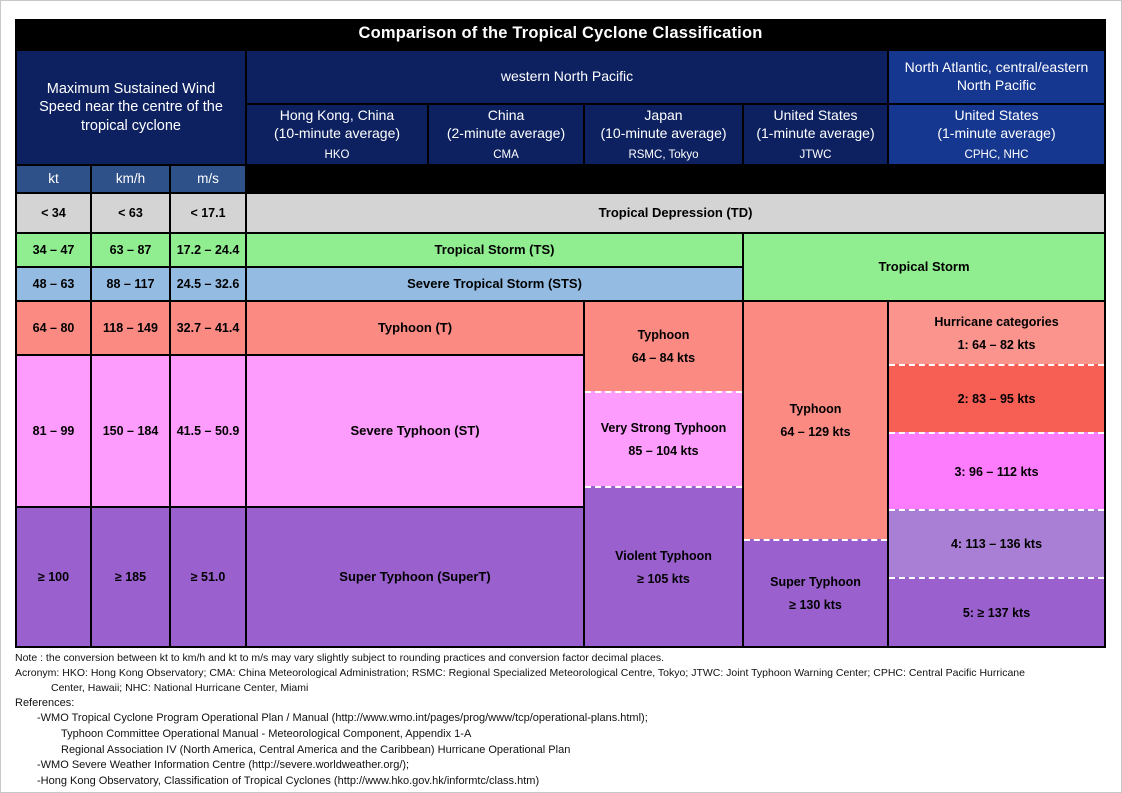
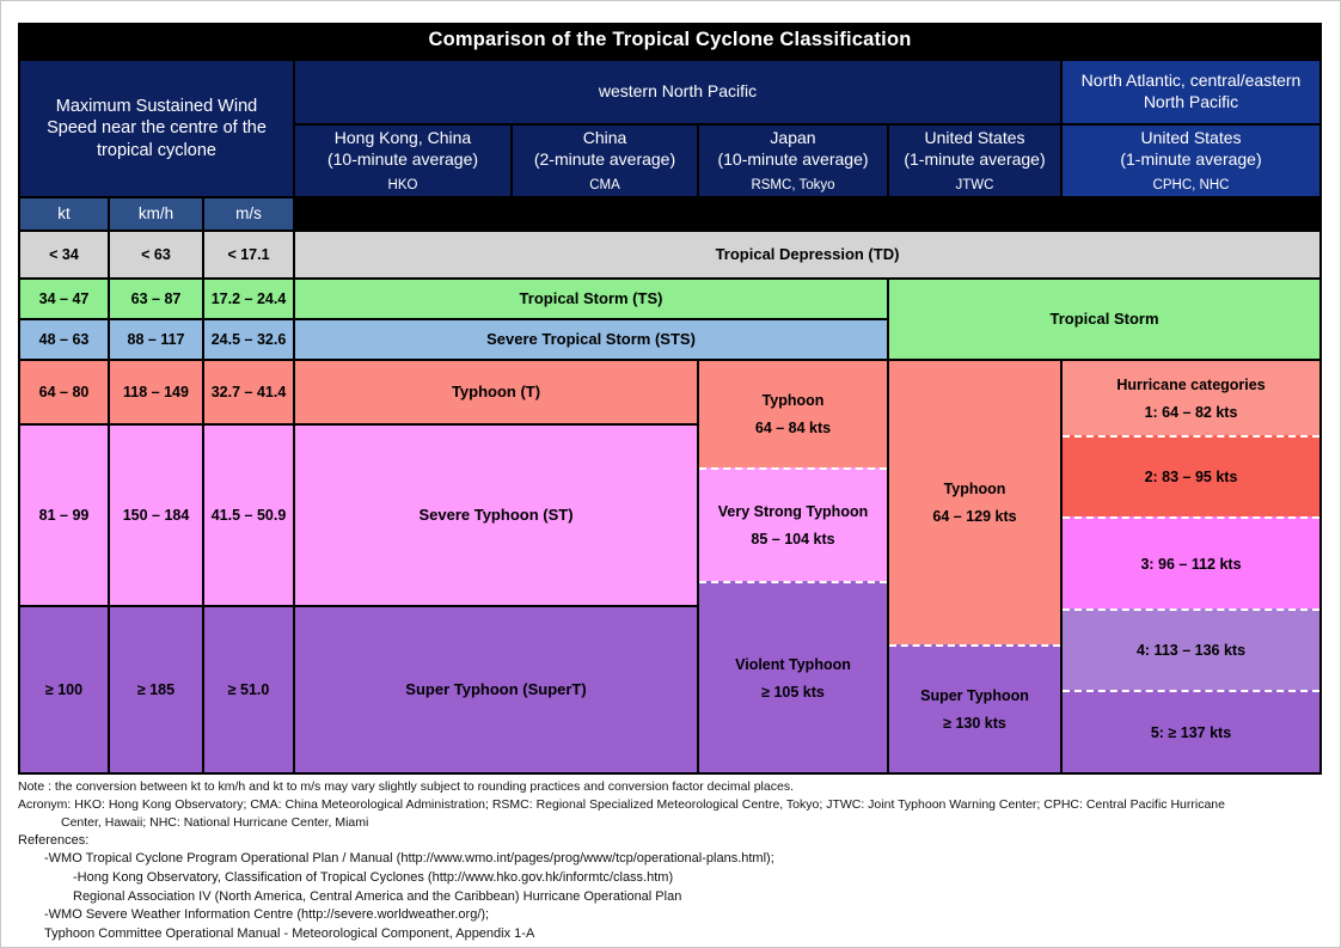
  Comparison of the Tropical Cyclone Classification
  Maximum Sustained Wind Speed near the centre of the tropical cyclone
  western North Pacific
  North Atlantic, central/eastern North Pacific
  Hong Kong, China
  (10-minute average)
  HKO
  China
  (2-minute average)
  CMA
  Japan
  (10-minute average)
  RSMC, Tokyo
  United States
  (1-minute average)
  JTWC
  United States
  (1-minute average)
  CPHC, NHC
  kt
  km/h
  m/s
  < 34
  < 63
  < 17.1
  Tropical Depression (TD)
  34 – 47
  63 – 87
  17.2 – 24.4
  Tropical Storm (TS)
  48 – 63
  88 – 117
  24.5 – 32.6
  Severe Tropical Storm (STS)
  Tropical Storm
  64 – 80
  118 – 149
  32.7 – 41.4
  Typhoon (T)
  81 – 99
  150 – 184
  41.5 – 50.9
  Severe Typhoon (ST)
  ≥ 100
  ≥ 185
  ≥ 51.0
  Super Typhoon (SuperT)
  Typhoon
  64 – 84 kts
  Very Strong Typhoon
  85 – 104 kts
  Violent Typhoon
  ≥ 105 kts
  Typhoon
  64 – 129 kts
  Super Typhoon
  ≥ 130 kts
  Hurricane categories
  1: 64 – 82 kts
  2: 83 – 95 kts
  3: 96 – 112 kts
  4: 113 – 136 kts
  5: ≥ 137 kts
  Note : the conversion between kt to km/h and kt to m/s may vary slightly subject to rounding practices and conversion factor decimal places.
  Acronym: HKO: Hong Kong Observatory; CMA: China Meteorological Administration; RSMC: Regional Specialized Meteorological Centre, Tokyo; JTWC: Joint Typhoon Warning Center; CPHC: Central Pacific Hurricane
  Center, Hawaii; NHC: National Hurricane Center, Miami
  References:
  -WMO Tropical Cyclone Program Operational Plan / Manual (http://www.wmo.int/pages/prog/www/tcp/operational-plans.html);
- Typhoon Committee Operational Manual - Meteorological Component, Appendix 1-A
+ -Hong Kong Observatory, Classification of Tropical Cyclones (http://www.hko.gov.hk/informtc/class.htm)
  Regional Association IV (North America, Central America and the Caribbean) Hurricane Operational Plan
  -WMO Severe Weather Information Centre (http://severe.worldweather.org/);
- -Hong Kong Observatory, Classification of Tropical Cyclones (http://www.hko.gov.hk/informtc/class.htm)
+ Typhoon Committee Operational Manual - Meteorological Component, Appendix 1-A
